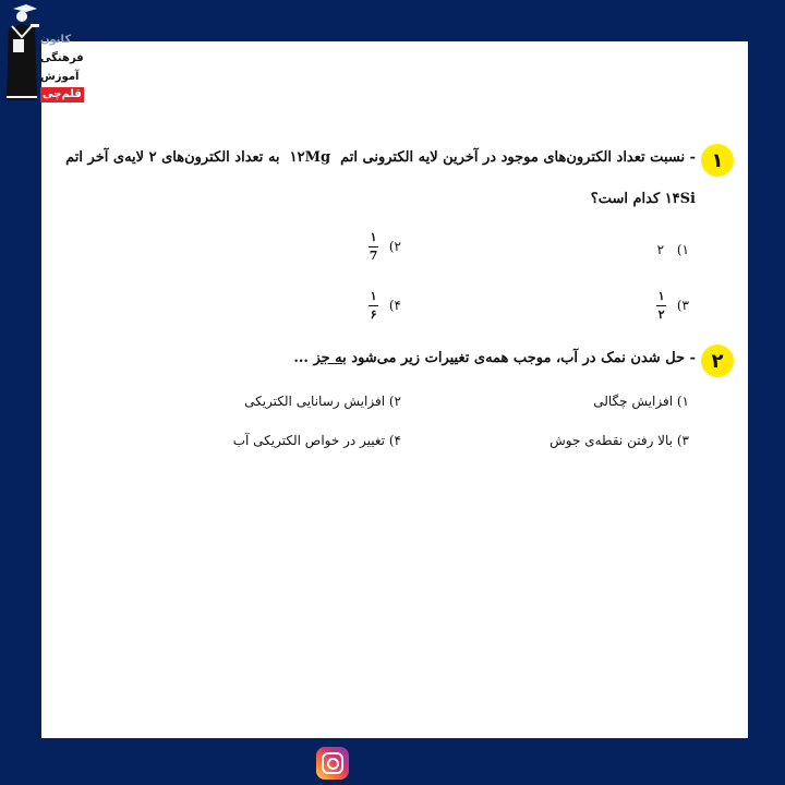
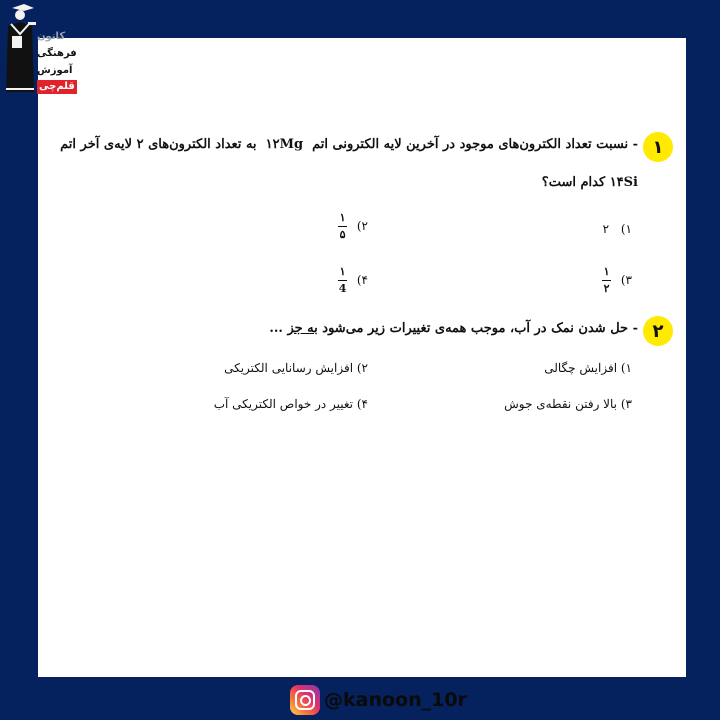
  کانون
  فرهنگی
  آموزش
  قلم‌چی
  ۱
  - نسبت تعداد الکترون‌های موجود در آخرین لایه الکترونی اتم ۱۲Mg ‎ به تعداد الکترون‌های ۲ لایه‌ی آخر اتم
  ۱۴Si کدام است؟
  ۱) ۲
  ۲)
  ۱
- 7
+ ۵
  ۳)
  ۱
  ۲
  ۴)
  ۱
- ۶
+ 4
  ۲
  - حل شدن نمک در آب، موجب همه‌ی تغییرات زیر می‌شود به جز ...
  ۱) افزایش چگالی
  ۲) افزایش رسانایی الکتریکی
  ۳) بالا رفتن نقطه‌ی جوش
  ۴) تغییر در خواص الکتریکی آب
+ @kanoon_10r
